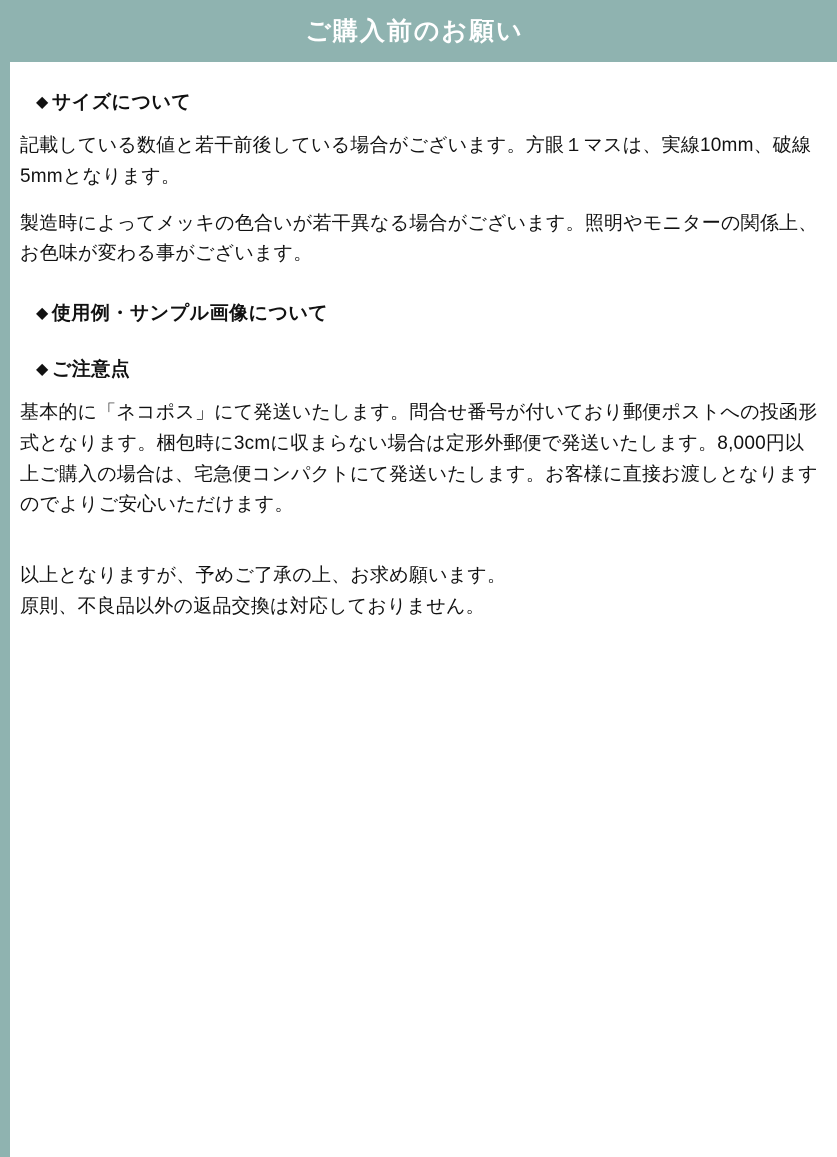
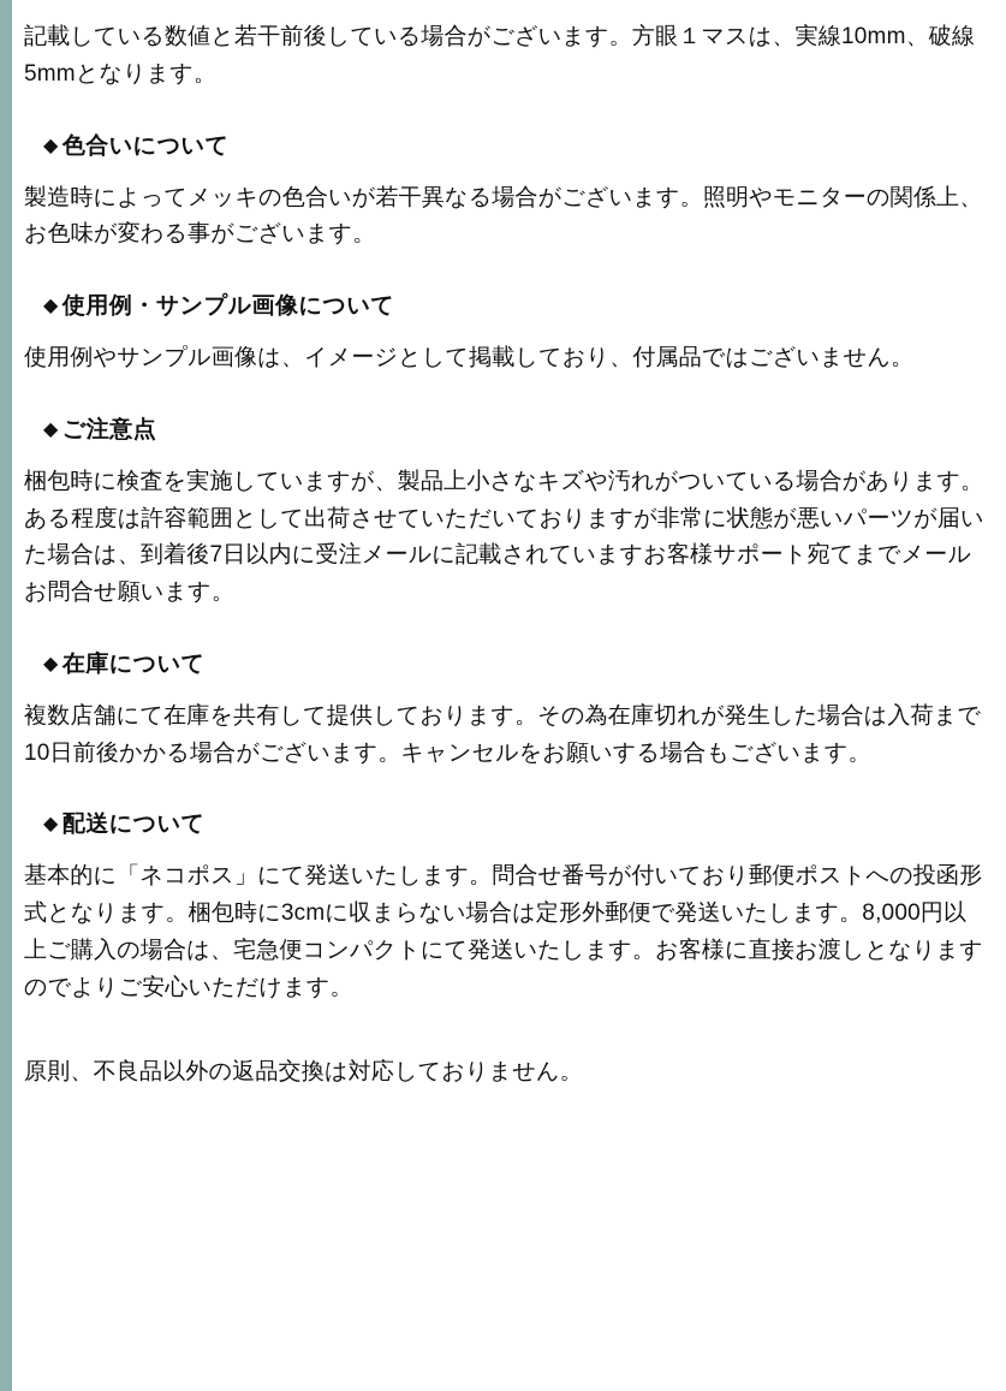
- ご購入前のお願い
- ◆ サイズについて
  記載している数値と若干前後している場合がございます。方眼１マスは、実線10mm、破線5mmとなります。
+ ◆ 色合いについて
  製造時によってメッキの色合いが若干異なる場合がございます。照明やモニターの関係上、お色味が変わる事がございます。
  ◆ 使用例・サンプル画像について
+ 使用例やサンプル画像は、イメージとして掲載しており、付属品ではございません。
  ◆ ご注意点
+ 梱包時に検査を実施していますが、製品上小さなキズや汚れがついている場合があります。ある程度は許容範囲として出荷させていただいておりますが非常に状態が悪いパーツが届いた場合は、到着後7日以内に受注メールに記載されていますお客様サポート宛てまでメールお問合せ願います。
+ ◆ 在庫について
+ 複数店舗にて在庫を共有して提供しております。その為在庫切れが発生した場合は入荷まで10日前後かかる場合がございます。キャンセルをお願いする場合もございます。
+ ◆ 配送について
  基本的に「ネコポス」にて発送いたします。問合せ番号が付いており郵便ポストへの投函形式となります。梱包時に3cmに収まらない場合は定形外郵便で発送いたします。8,000円以上ご購入の場合は、宅急便コンパクトにて発送いたします。お客様に直接お渡しとなりますのでよりご安心いただけます。
- 以上となりますが、予めご了承の上、お求め願います。
  原則、不良品以外の返品交換は対応しておりません。
